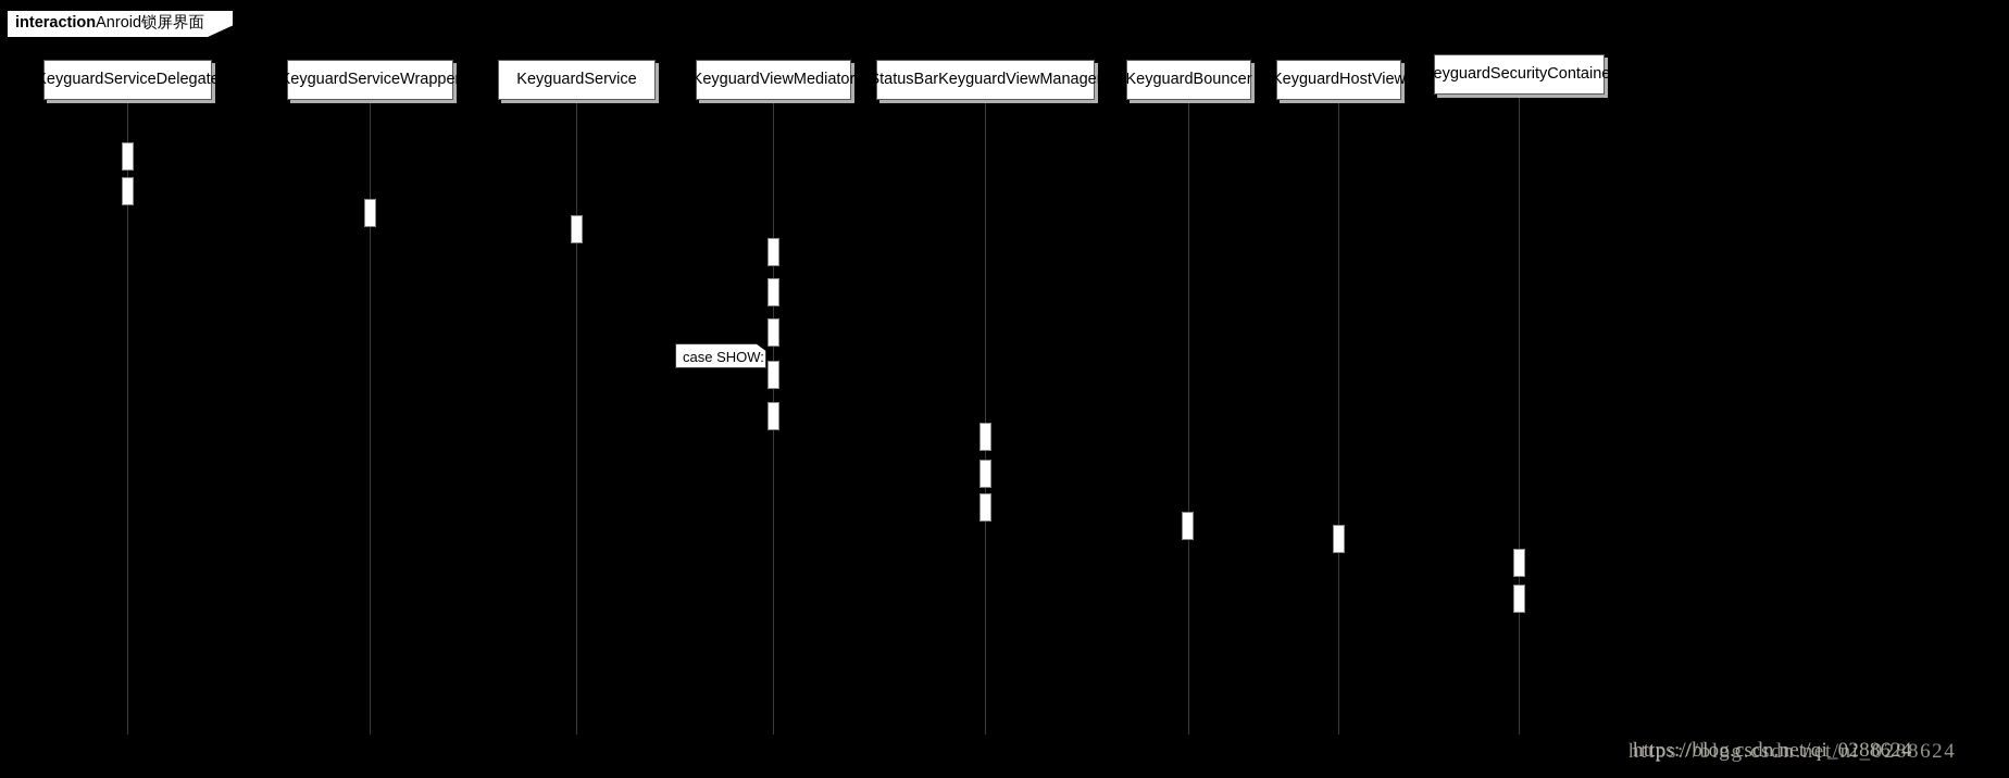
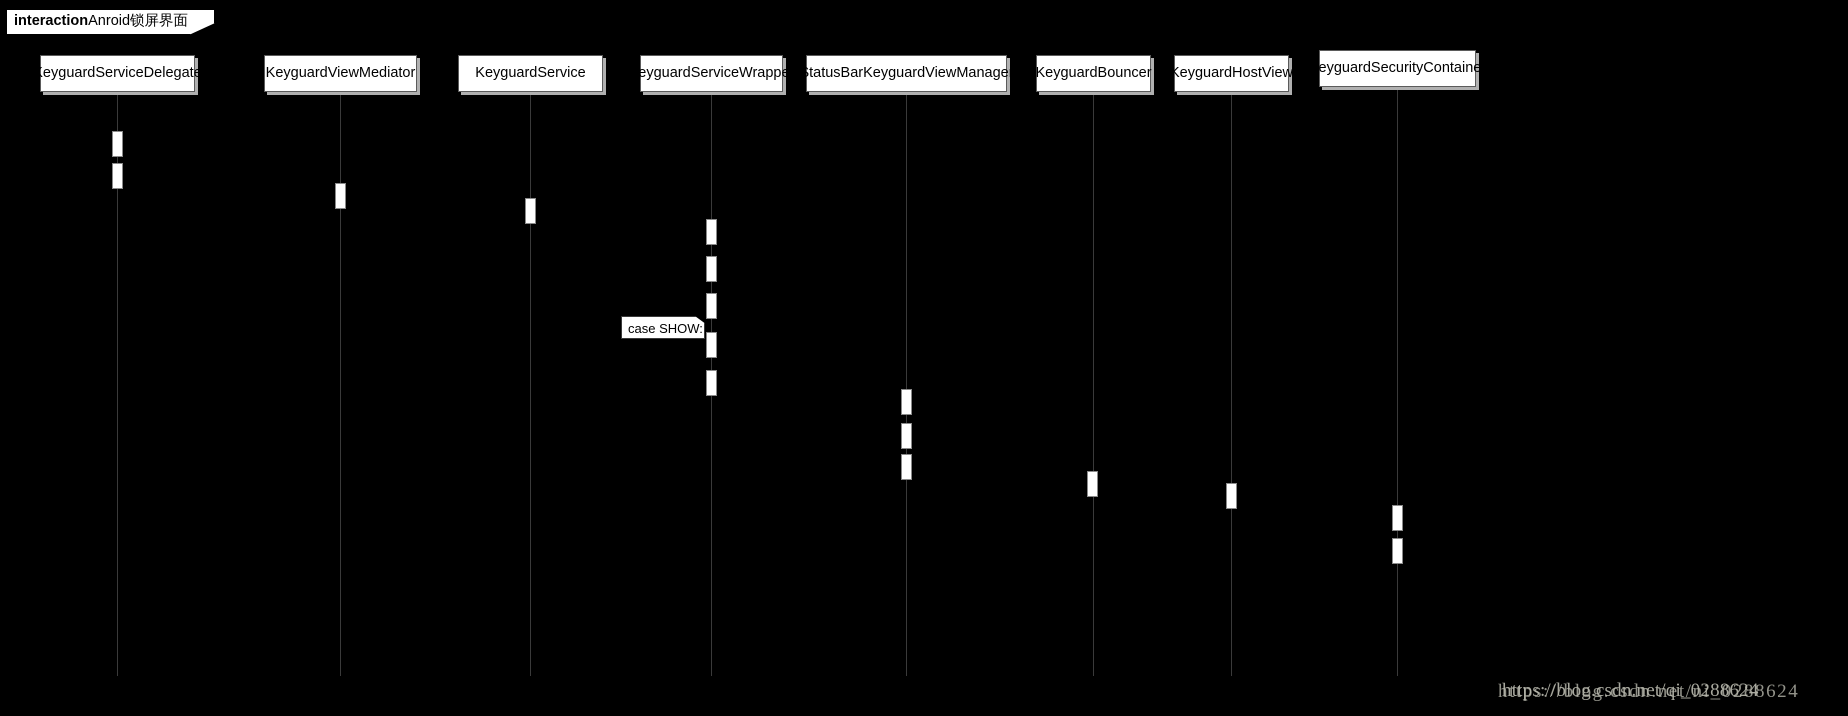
  interactionAnroid锁屏界面
  KeyguardServiceDelegate
- KeyguardServiceWrapper
+ KeyguardViewMediator
  KeyguardService
- KeyguardViewMediator
+ KeyguardServiceWrapper
  StatusBarKeyguardViewManager
  KeyguardBouncer
  KeyguardHostView
  KeyguardSecurityContainer
  case SHOW:
  https://blog.csdn.net/qi_0288624
  https://blog.csdn.net/ni_0288624
